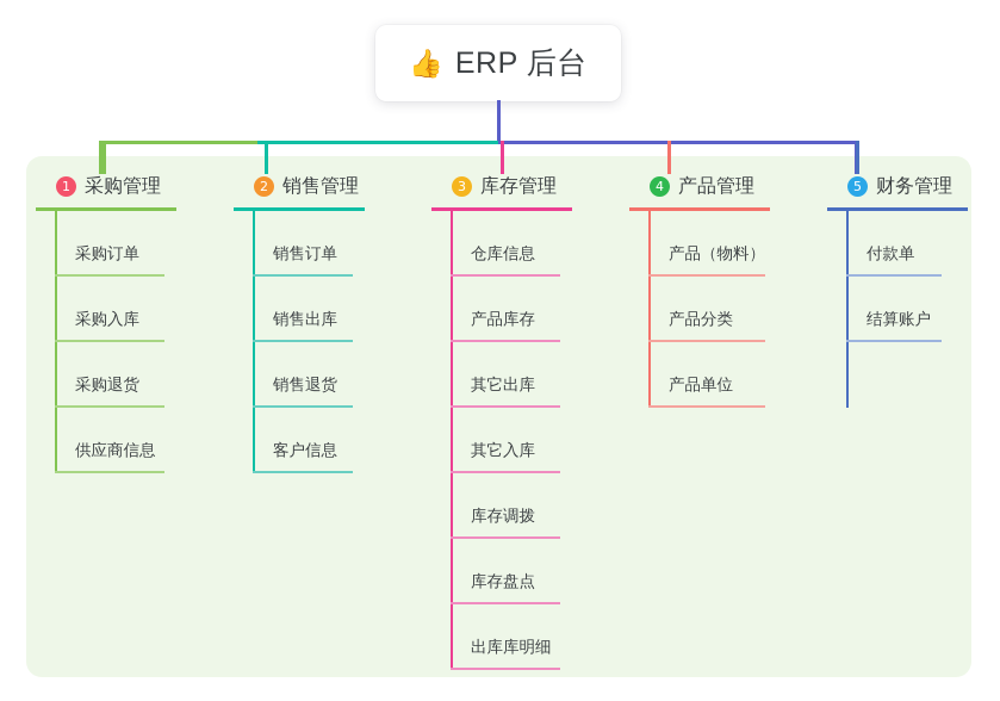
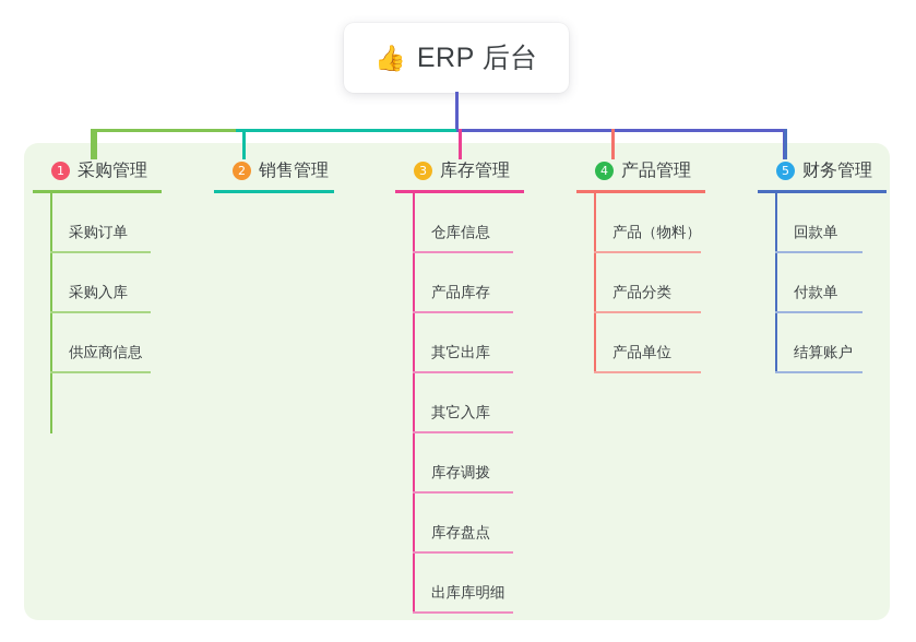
  👍
  ERP 后台
  1
  采购管理
  采购订单
  采购入库
- 采购退货
  供应商信息
  2
  销售管理
- 销售订单
- 销售出库
- 销售退货
- 客户信息
  3
  库存管理
  仓库信息
  产品库存
  其它出库
  其它入库
  库存调拨
  库存盘点
  出库库明细
  4
  产品管理
  产品（物料）
  产品分类
  产品单位
  5
  财务管理
+ 回款单
  付款单
  结算账户
